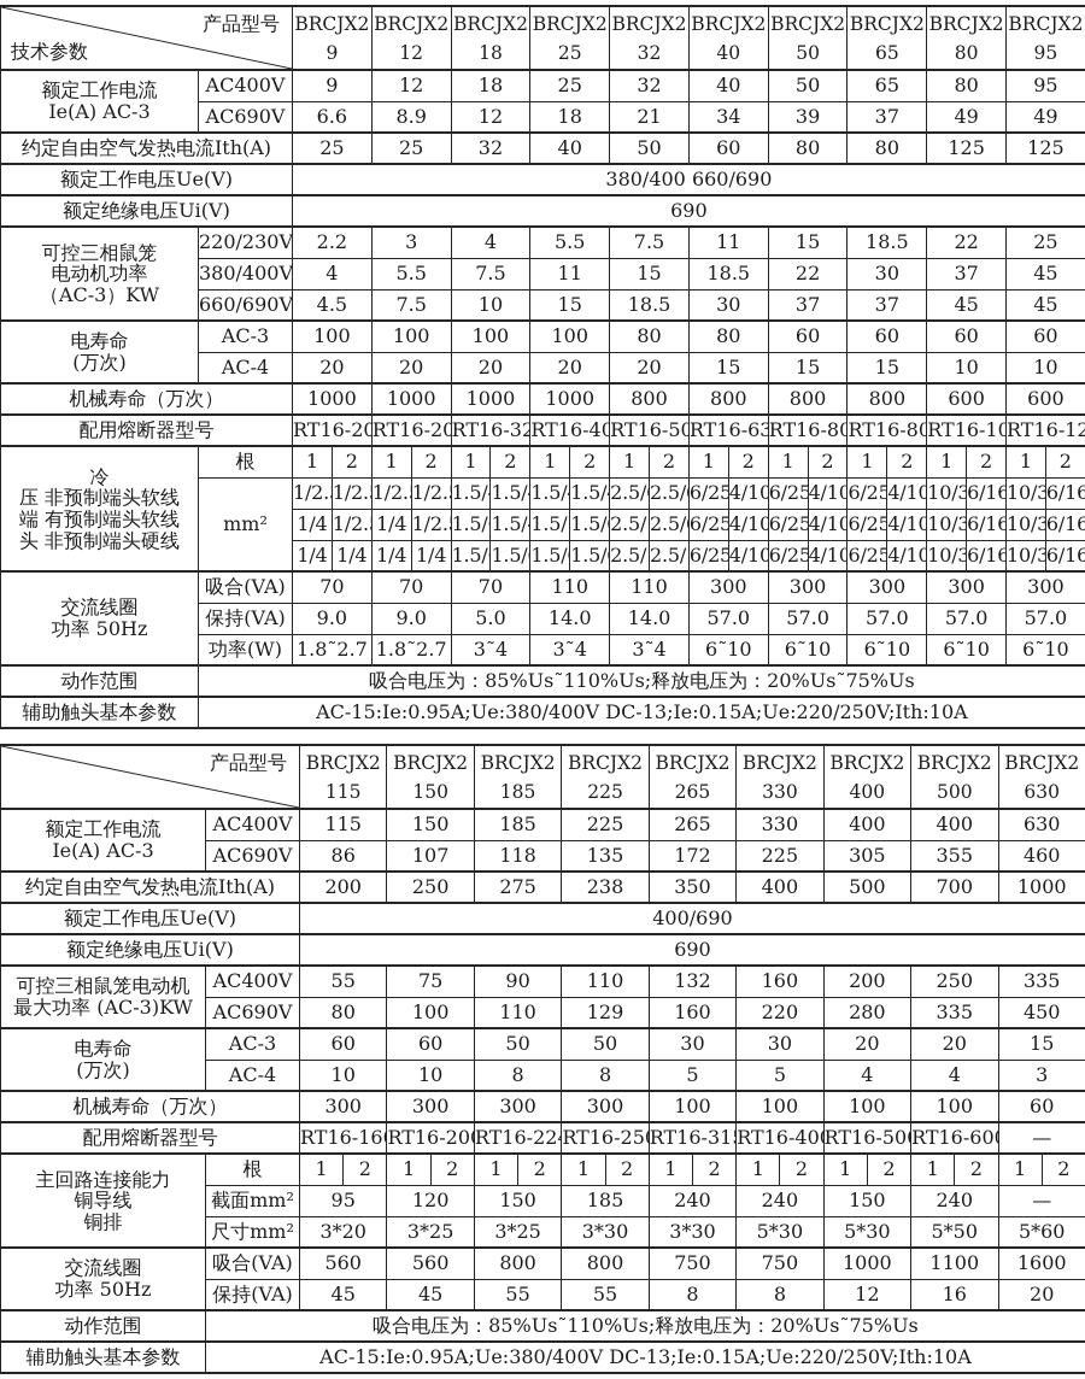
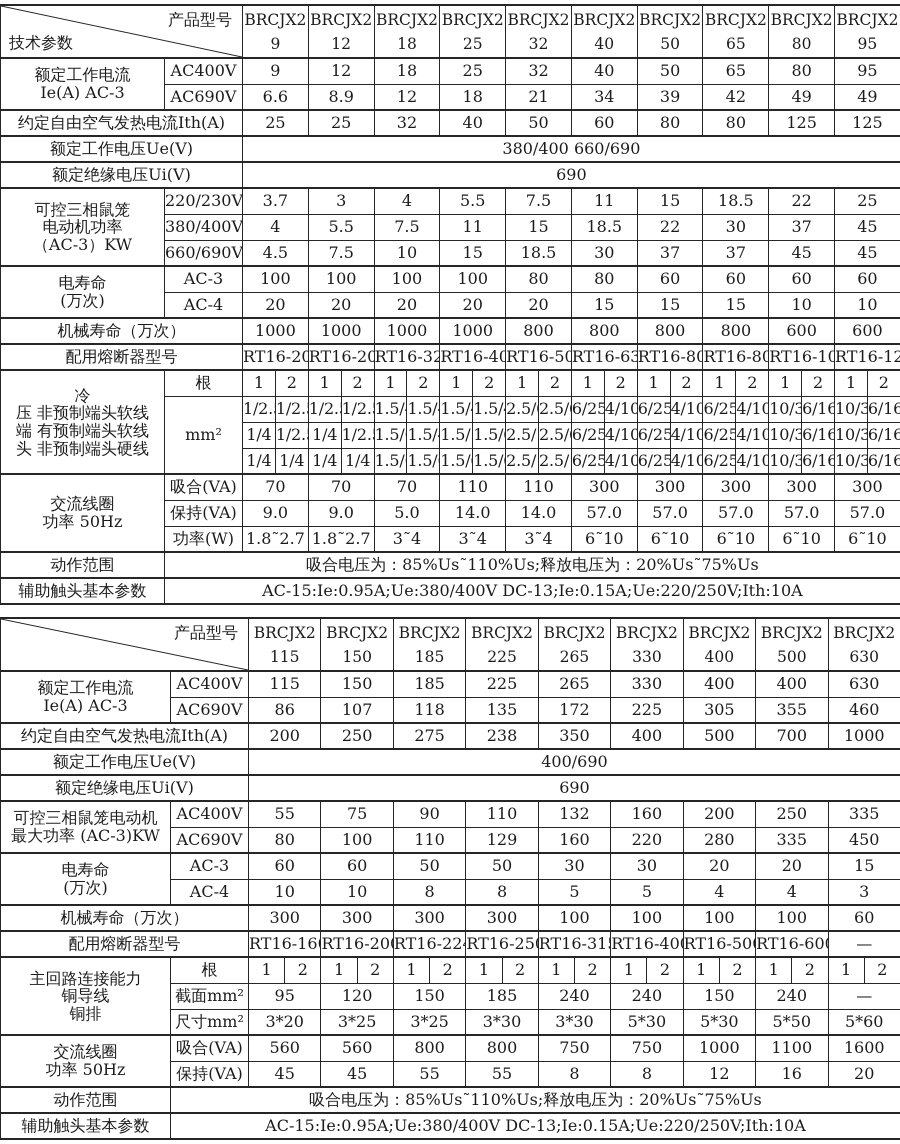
  产品型号技术参数	BRCJX29	BRCJX212	BRCJX218	BRCJX225	BRCJX232	BRCJX240	BRCJX250	BRCJX265	BRCJX280	BRCJX295
  额定工作电流Ie(A) AC-3	AC400V	9	12	18	25	32	40	50	65	80	95
- AC690V	6.6	8.9	12	18	21	34	39	37	49	49
+ AC690V	6.6	8.9	12	18	21	34	39	42	49	49
  约定自由空气发热电流Ith(A)	25	25	32	40	50	60	80	80	125	125
  额定工作电压Ue(V)	380/400 660/690
  额定绝缘电压Ui(V)	690
- 可控三相鼠笼电动机功率（AC-3）KW	220/230V	2.2	3	4	5.5	7.5	11	15	18.5	22	25
+ 可控三相鼠笼电动机功率（AC-3）KW	220/230V	3.7	3	4	5.5	7.5	11	15	18.5	22	25
  380/400V	4	5.5	7.5	11	15	18.5	22	30	37	45
  660/690V	4.5	7.5	10	15	18.5	30	37	37	45	45
  电寿命(万次)	AC-3	100	100	100	100	80	80	60	60	60	60
  AC-4	20	20	20	20	20	15	15	15	10	10
  机械寿命（万次）	1000	1000	1000	1000	800	800	800	800	600	600
  配用熔断器型号	RT16-20	RT16-20	RT16-32	RT16-40	RT16-50	RT16-63	RT16-80	RT16-80	RT16-10	RT16-12
  冷压 非预制端头软线端 有预制端头软线头 非预制端头硬线	根	1	2	1	2	1	2	1	2	1	2	1	2	1	2	1	2	1	2	1	2
  mm²	1/2.	1/2.	1/2.	1/2.	1.5/	1.5/	1.5/	1.5/	2.5/	2.5/	6/25	4/10	6/25	4/10	6/25	4/10	10/3	6/16	10/3	6/16
  1/4	1/2.	1/4	1/2.	1.5/	1.5/	1.5/	1.5/	2.5/	2.5/	6/25	4/10	6/25	4/10	6/25	4/10	10/3	6/16	10/3	6/16
  1/4	1/4	1/4	1/4	1.5/	1.5/	1.5/	1.5/	2.5/	2.5/	6/25	4/10	6/25	4/10	6/25	4/10	10/3	6/16	10/3	6/16
  交流线圈功率 50Hz	吸合(VA)	70	70	70	110	110	300	300	300	300	300
  保持(VA)	9.0	9.0	5.0	14.0	14.0	57.0	57.0	57.0	57.0	57.0
  功率(W)	1.8˜2.7	1.8˜2.7	3˜4	3˜4	3˜4	6˜10	6˜10	6˜10	6˜10	6˜10
  动作范围	吸合电压为：85%Us˜110%Us;释放电压为：20%Us˜75%Us
  辅助触头基本参数	AC-15:Ie:0.95A;Ue:380/400V DC-13;Ie:0.15A;Ue:220/250V;Ith:10A
  产品型号	BRCJX2115	BRCJX2150	BRCJX2185	BRCJX2225	BRCJX2265	BRCJX2330	BRCJX2400	BRCJX2500	BRCJX2630
  额定工作电流Ie(A) AC-3	AC400V	115	150	185	225	265	330	400	400	630
  AC690V	86	107	118	135	172	225	305	355	460
  约定自由空气发热电流Ith(A)	200	250	275	238	350	400	500	700	1000
  额定工作电压Ue(V)	400/690
  额定绝缘电压Ui(V)	690
  可控三相鼠笼电动机最大功率 (AC-3)KW	AC400V	55	75	90	110	132	160	200	250	335
  AC690V	80	100	110	129	160	220	280	335	450
  电寿命(万次)	AC-3	60	60	50	50	30	30	20	20	15
  AC-4	10	10	8	8	5	5	4	4	3
  机械寿命（万次）	300	300	300	300	100	100	100	100	60
  配用熔断器型号	RT16-16	RT16-20	RT16-22	RT16-25	RT16-31	RT16-40	RT16-50	RT16-60	—
  主回路连接能力铜导线铜排	根	1	2	1	2	1	2	1	2	1	2	1	2	1	2	1	2	1	2
  截面mm²	95	120	150	185	240	240	150	240	—
  尺寸mm²	3*20	3*25	3*25	3*30	3*30	5*30	5*30	5*50	5*60
  交流线圈功率 50Hz	吸合(VA)	560	560	800	800	750	750	1000	1100	1600
  保持(VA)	45	45	55	55	8	8	12	16	20
  动作范围	吸合电压为：85%Us˜110%Us;释放电压为：20%Us˜75%Us
  辅助触头基本参数	AC-15:Ie:0.95A;Ue:380/400V DC-13;Ie:0.15A;Ue:220/250V;Ith:10A
